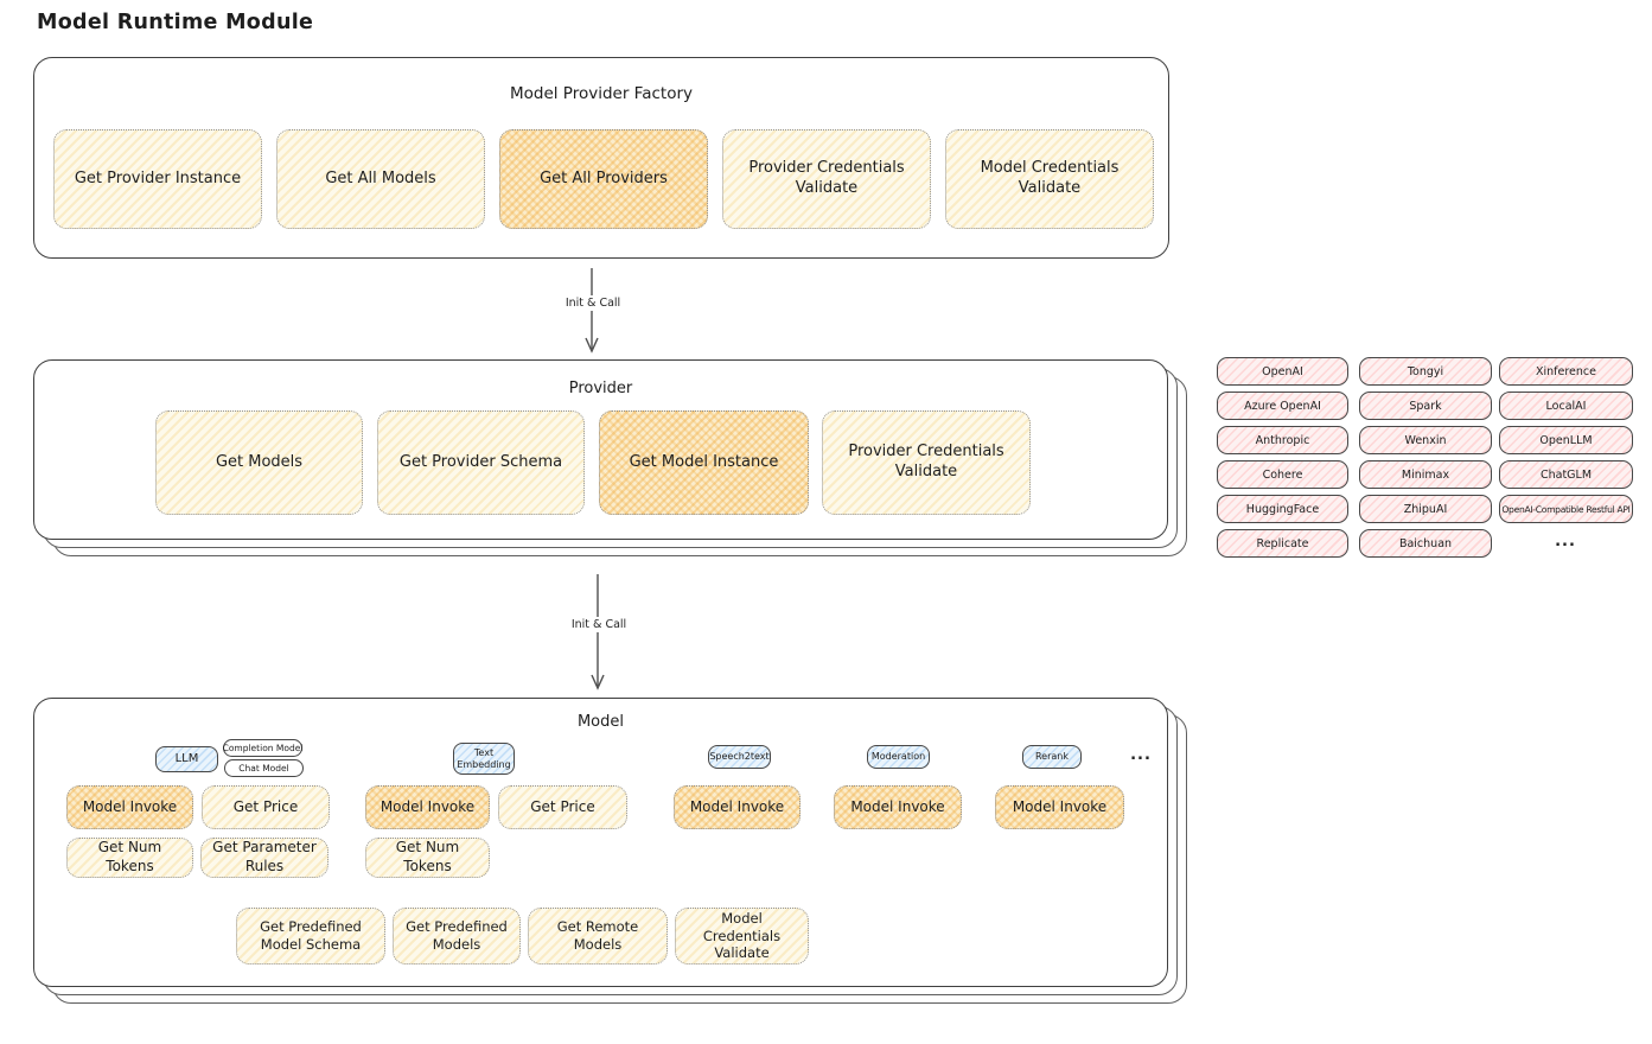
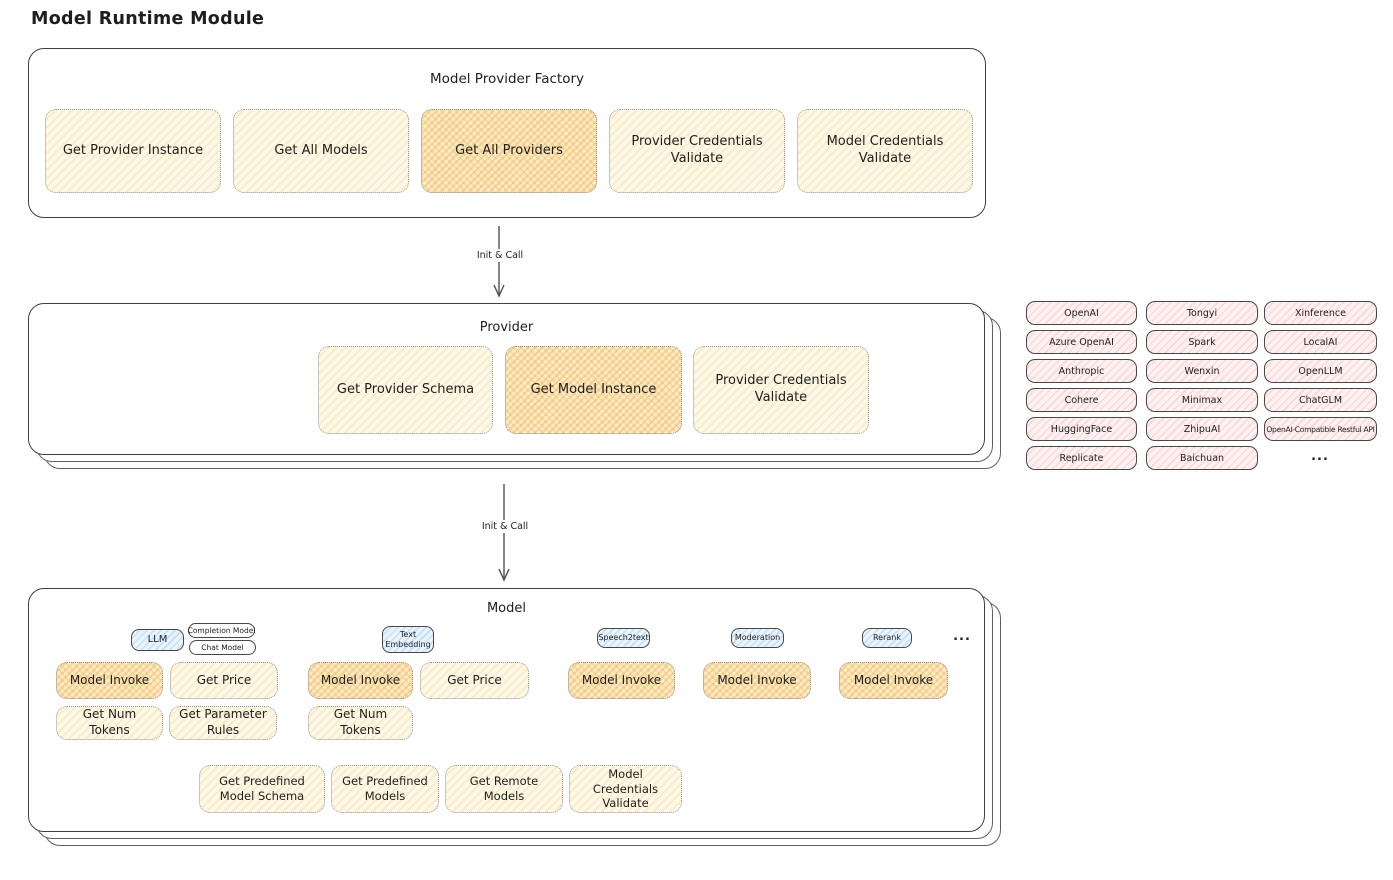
  Model Runtime Module
  Model Provider Factory
  Get Provider Instance
  Get All Models
  Get All Providers
  Provider Credentials Validate
  Model Credentials Validate
  Init & Call
  Provider
- Get Models
  Get Provider Schema
  Get Model Instance
  Provider Credentials Validate
  OpenAI
  Azure OpenAI
  Anthropic
  Cohere
  HuggingFace
  Replicate
  Tongyi
  Spark
  Wenxin
  Minimax
  ZhipuAI
  Baichuan
  Xinference
  LocalAI
  OpenLLM
  ChatGLM
  OpenAI-Compatible Restful API
  ...
  Init & Call
  Model
  LLM
  Completion Model
  Chat Model
  Text Embedding
  Speech2text
  Moderation
  Rerank
  ...
  Model Invoke
  Get Price
  Model Invoke
  Get Price
  Model Invoke
  Model Invoke
  Model Invoke
  Get Num Tokens
  Get Parameter Rules
  Get Num Tokens
  Get Predefined Model Schema
  Get Predefined Models
  Get Remote Models
  Model Credentials Validate
